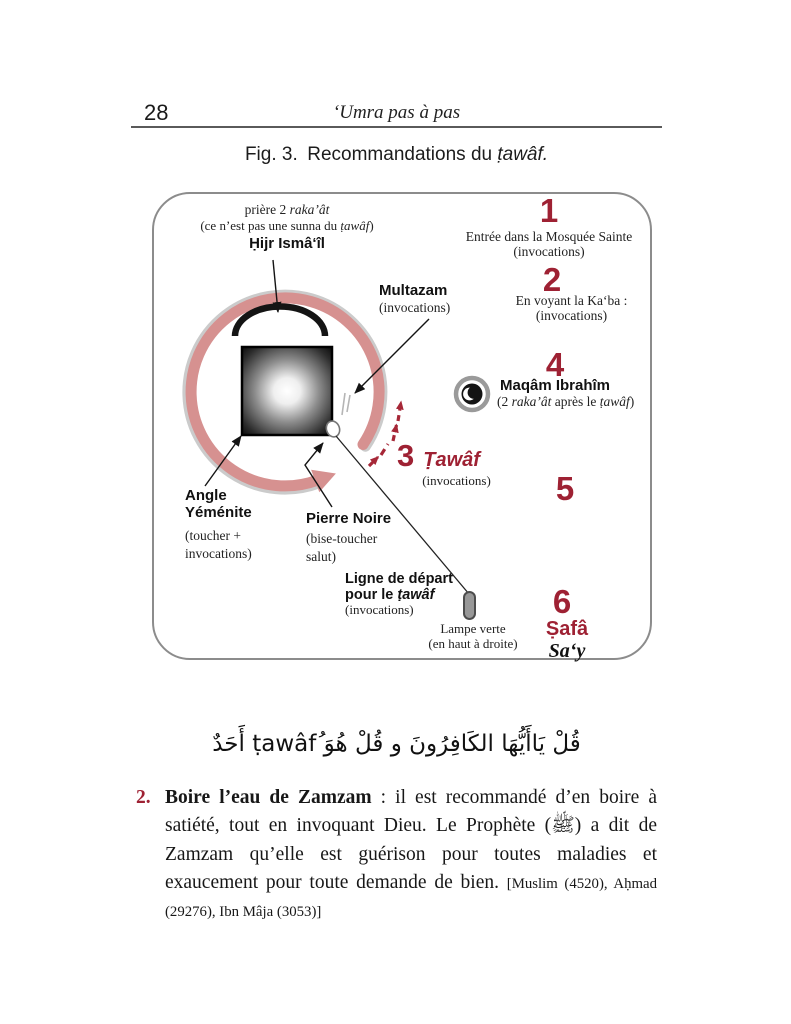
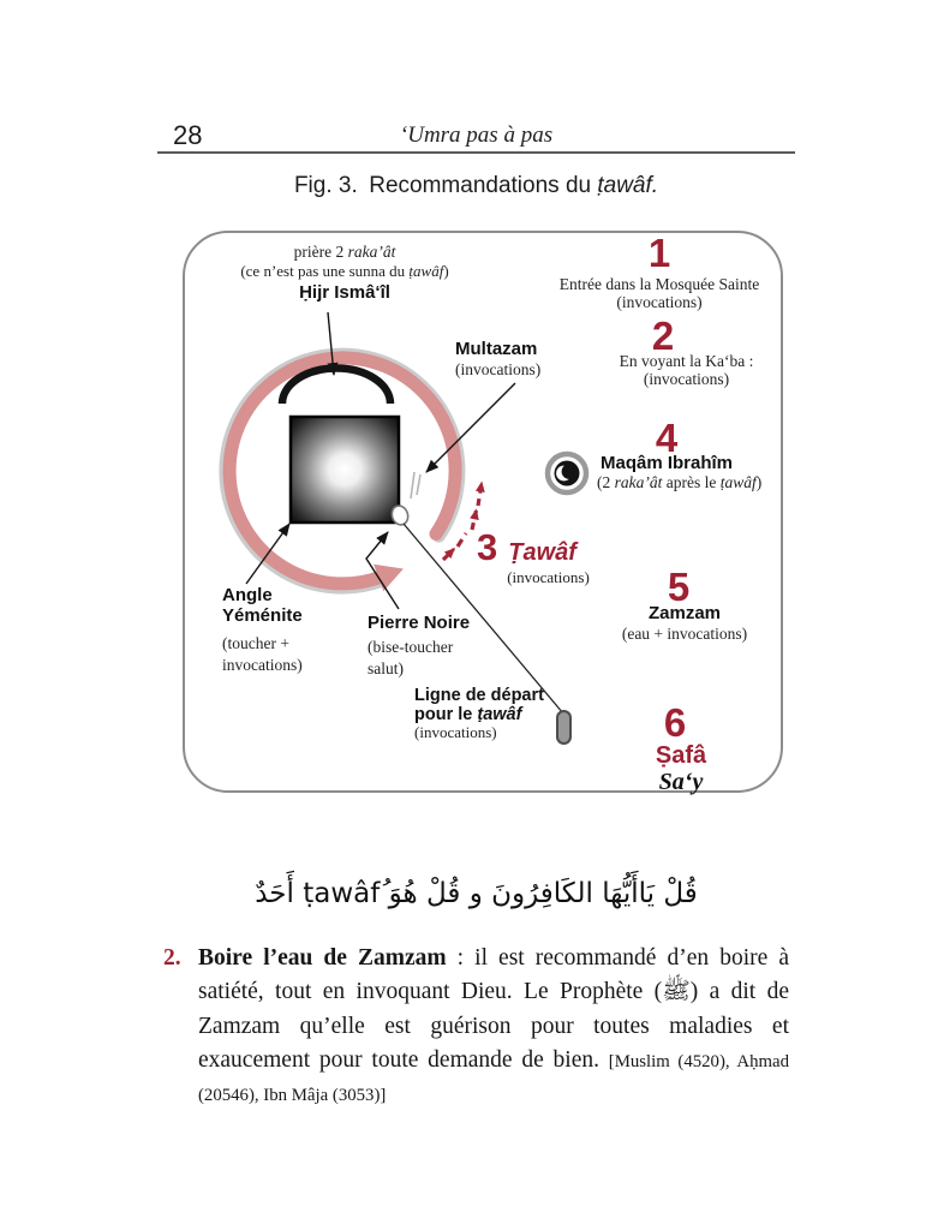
  28
  ‘Umra pas à pas
  Fig. 3. Recommandations du ṭawâf.
  prière 2 raka’ât
  (ce n’est pas une sunna du ṭawâf)
  Ḥijr Ismâ‘îl
  Multazam
  (invocations)
  1
  Entrée dans la Mosquée Sainte
  (invocations)
  2
  En voyant la Ka‘ba :
  (invocations)
  4
  Maqâm Ibrahîm
  (2 raka’ât après le ṭawâf)
  3 Ṭawâf
  (invocations)
  5
+ Zamzam
+ (eau + invocations)
  6
  Ṣafâ
  Sa‘y
  Angle
  Yéménite
  (toucher +
  invocations)
  Pierre Noire
  (bise-toucher
  salut)
  Ligne de départ
  pour le ṭawâf
  (invocations)
- Lampe verte
- (en haut à droite)
  قُلْ يَاأَيُّهَا الكَافِرُونَ و قُلْ هُوَ ṭawâfُ أَحَدٌ
  2.
- Boire l’eau de Zamzam : il est recommandé d’en boire à satiété, tout en invoquant Dieu. Le Prophète (ﷺ) a dit de Zamzam qu’elle est guérison pour toutes maladies et exaucement pour toute demande de bien. [Muslim (4520), Aḥmad (29276), Ibn Mâja (3053)]
+ Boire l’eau de Zamzam : il est recommandé d’en boire à satiété, tout en invoquant Dieu. Le Prophète (ﷺ) a dit de Zamzam qu’elle est guérison pour toutes maladies et exaucement pour toute demande de bien. [Muslim (4520), Aḥmad (20546), Ibn Mâja (3053)]
